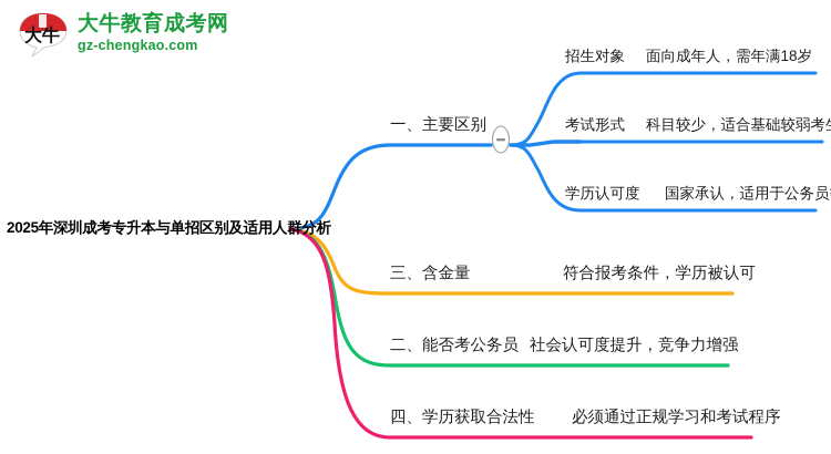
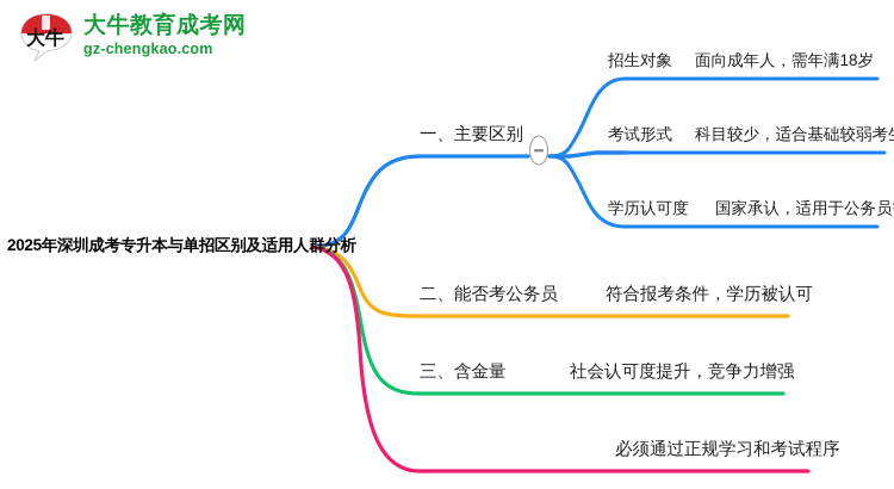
  大牛
  大牛教育成考网
  gz-chengkao.com
  2025年深圳成考专升本与单招区别及适用人群分析
  一、主要区别
  招生对象
  面向成年人，需年满18岁
  考试形式
  科目较少，适合基础较弱考
  学历认可度
  国家承认，适用于公务员
- 三、含金量
+ 二、能否考公务员
  符合报考条件，学历被认可
- 二、能否考公务员
+ 三、含金量
  社会认可度提升，竞争力增强
- 四、学历获取合法性
  必须通过正规学习和考试程序
